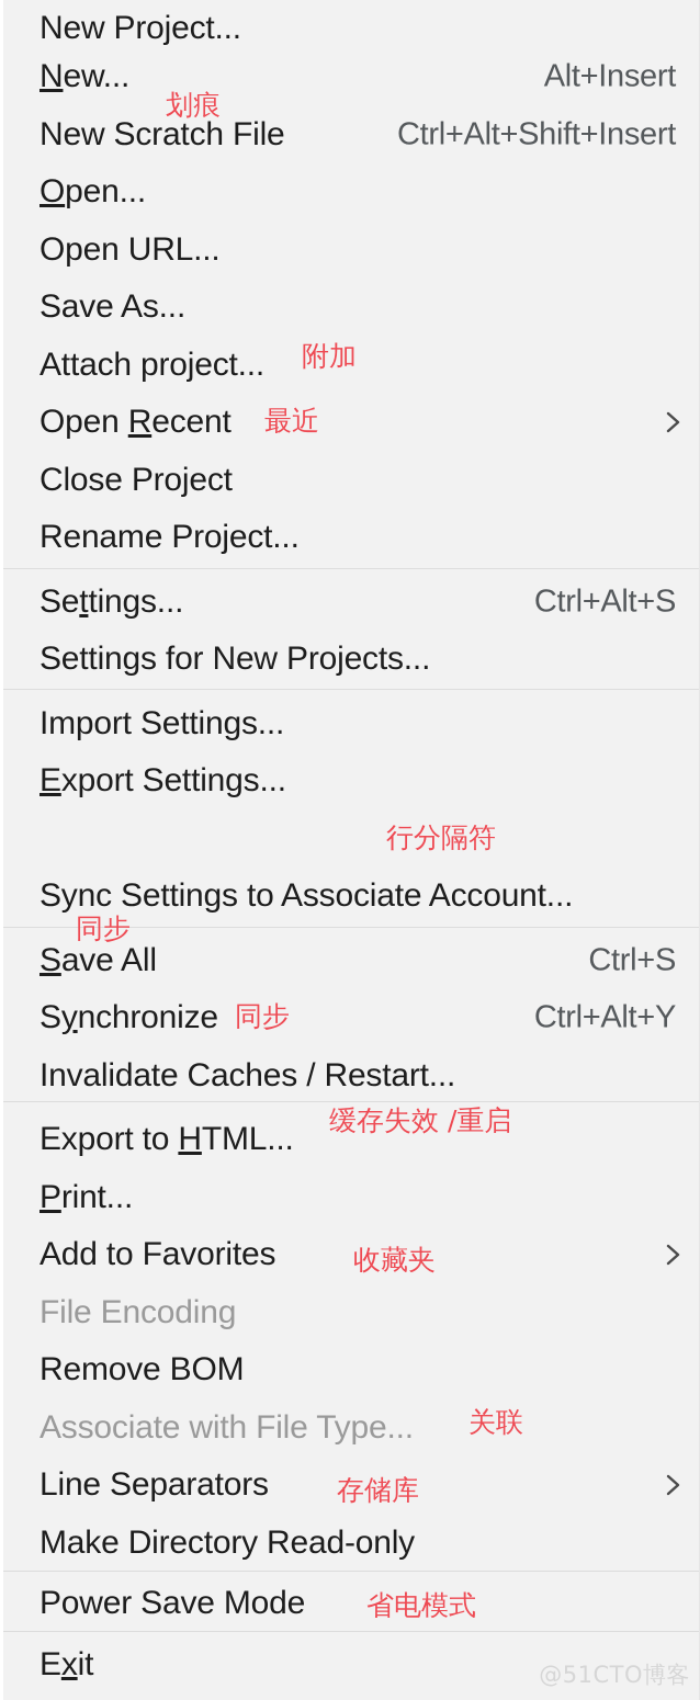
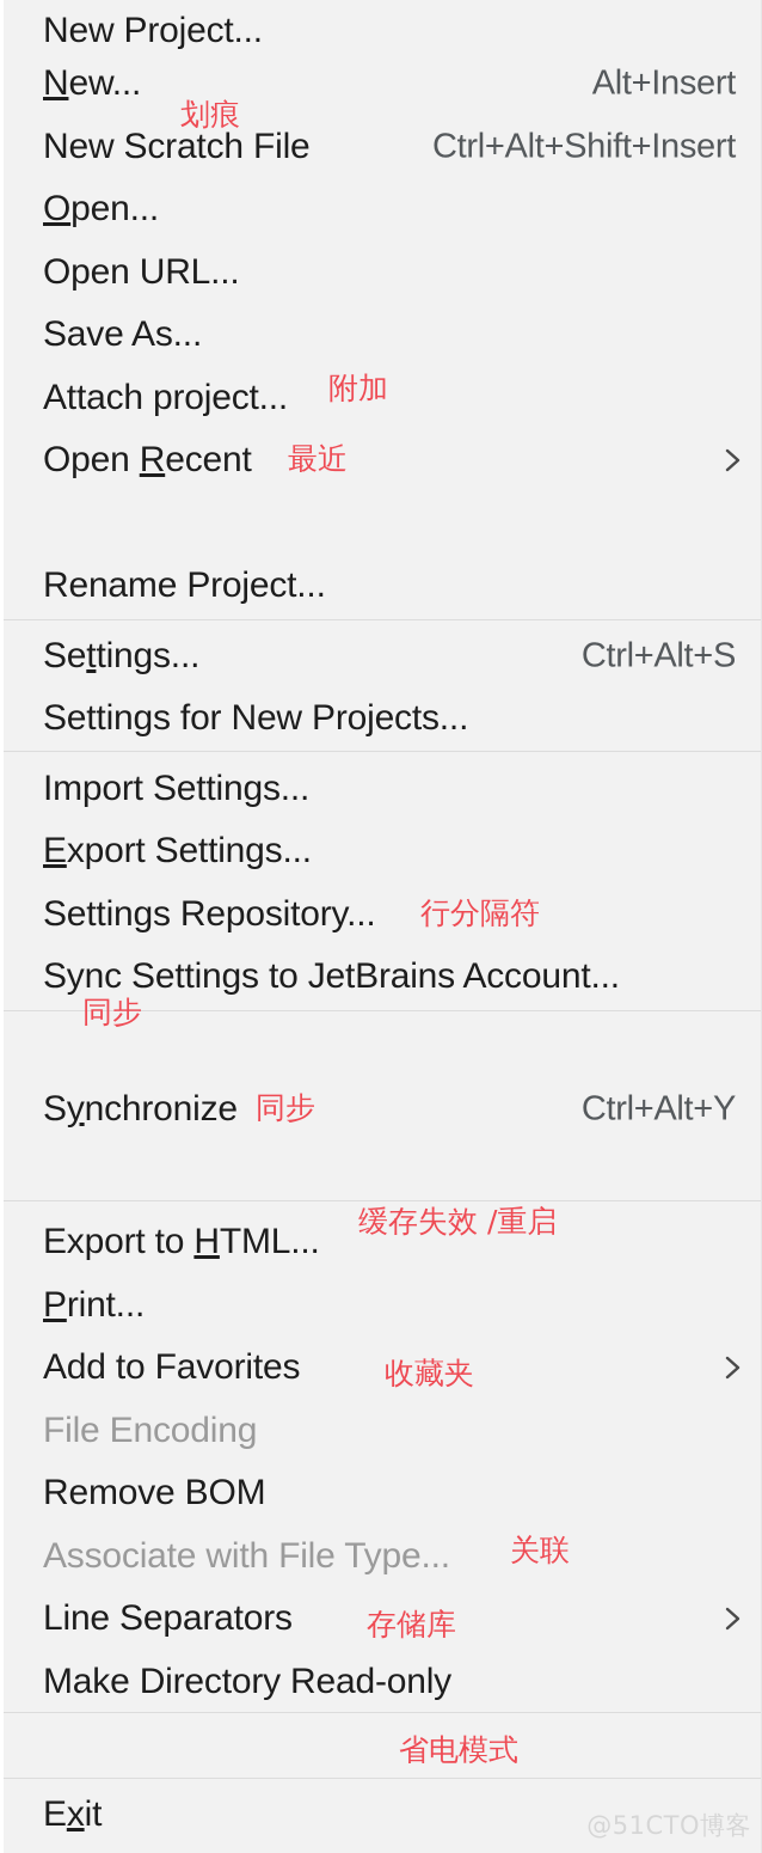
  New Project...
  New...
  Alt+Insert
  New Scratch File
  Ctrl+Alt+Shift+Insert
  Open...
  Open URL...
  Save As...
  Attach project...
  Open Recent
- Close Project
  Rename Project...
  Settings...
  Ctrl+Alt+S
  Settings for New Projects...
  Import Settings...
  Export Settings...
+ Settings Repository...
- Sync Settings to Associate Account...
+ Sync Settings to JetBrains Account...
- Save All
- Ctrl+S
  Synchronize
  Ctrl+Alt+Y
- Invalidate Caches / Restart...
  Export to HTML...
  Print...
  Add to Favorites
  File Encoding
  Remove BOM
  Associate with File Type...
  Line Separators
  Make Directory Read-only
- Power Save Mode
  Exit
  划痕
  附加
  最近
  行分隔符
  同步
  同步
  缓存失效 /重启
  收藏夹
  关联
  存储库
  省电模式
  @51CTO博客
